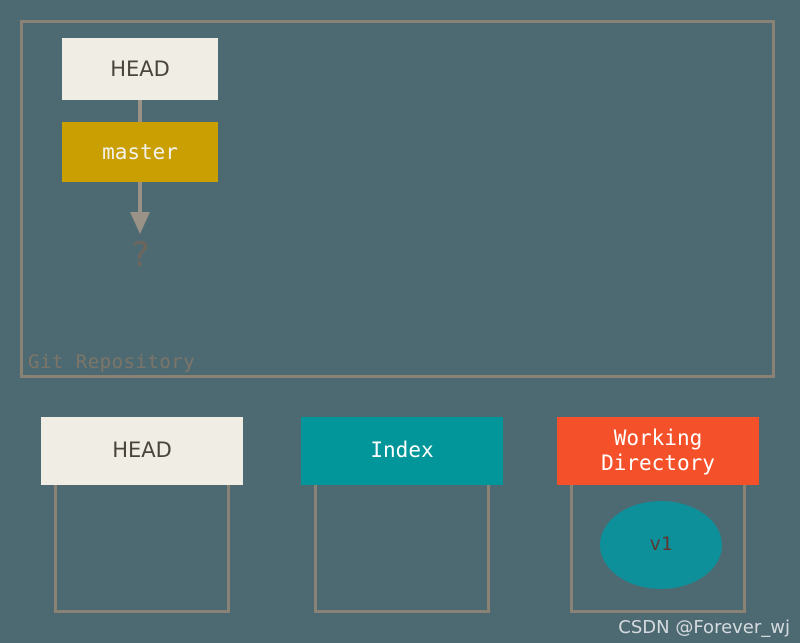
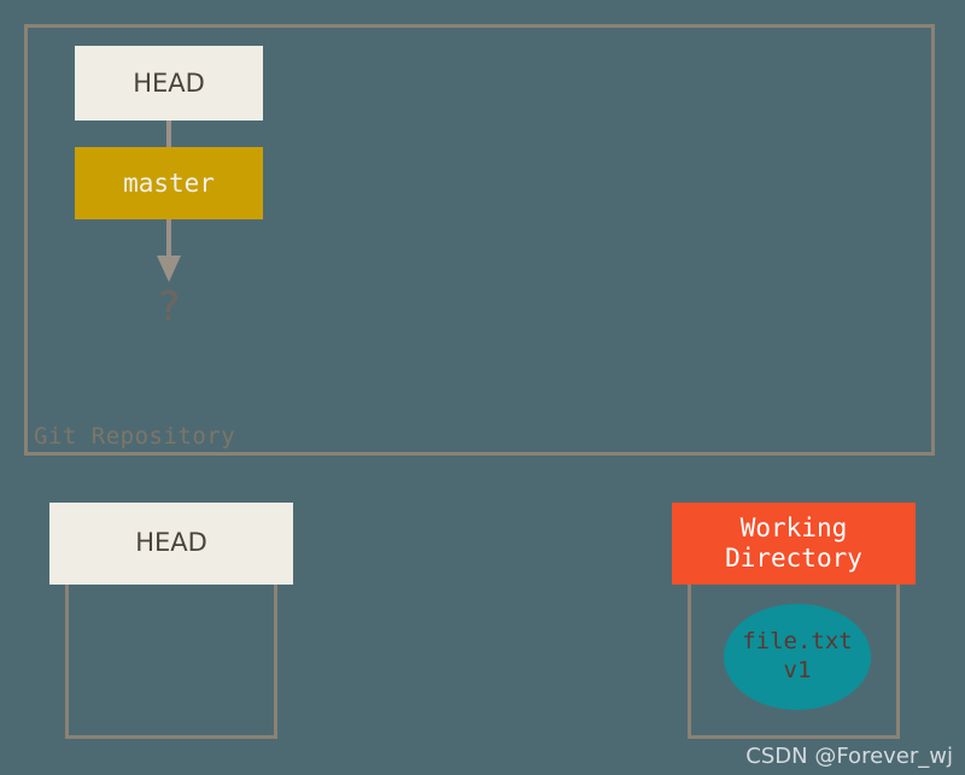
  Git Repository
  HEAD
  master
  ?
  HEAD
- Index
  Working
  Directory
+ file.txt
  v1
  CSDN @Forever_wj
